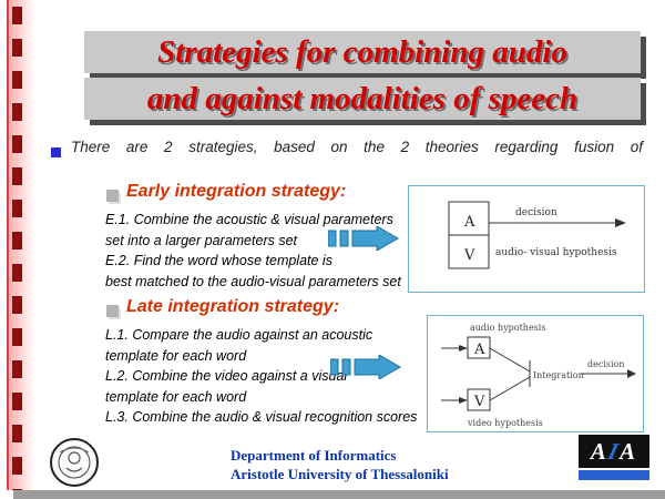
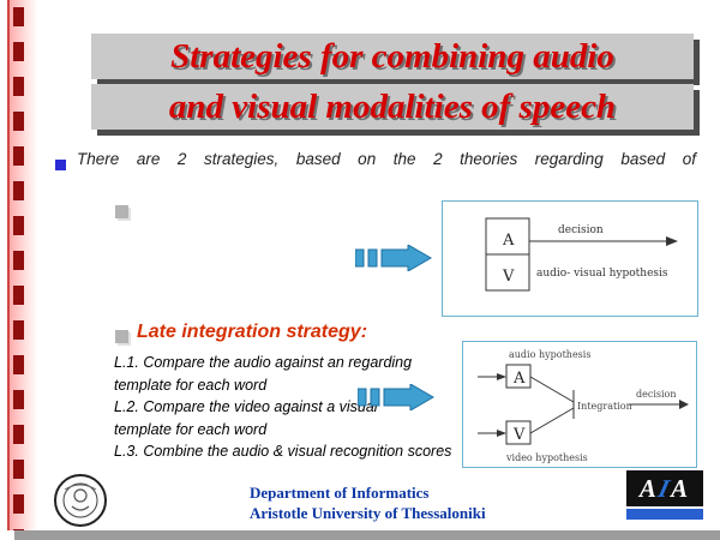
  Strategies for combining audio
- and against modalities of speech
+ and visual modalities of speech
- There are 2 strategies, based on the 2 theories regarding fusion of
+ There are 2 strategies, based on the 2 theories regarding based of
- Early integration strategy:
- E.1. Combine the acoustic & visual parameters
- set into a larger parameters set
- E.2. Find the word whose template is
- best matched to the audio-visual parameters set
  A
  V
  decision
  audio- visual hypothesis
  Late integration strategy:
- L.1. Compare the audio against an acoustic
+ L.1. Compare the audio against an regarding
  template for each word
- L.2. Combine the video against a visual
+ L.2. Compare the video against a visual
  template for each word
  L.3. Combine the audio & visual recognition scores
  audio hypothesis
  A
  V
  Integration
  decision
  video hypothesis
  Department of Informatics
  Aristotle University of Thessaloniki
  A
  A
